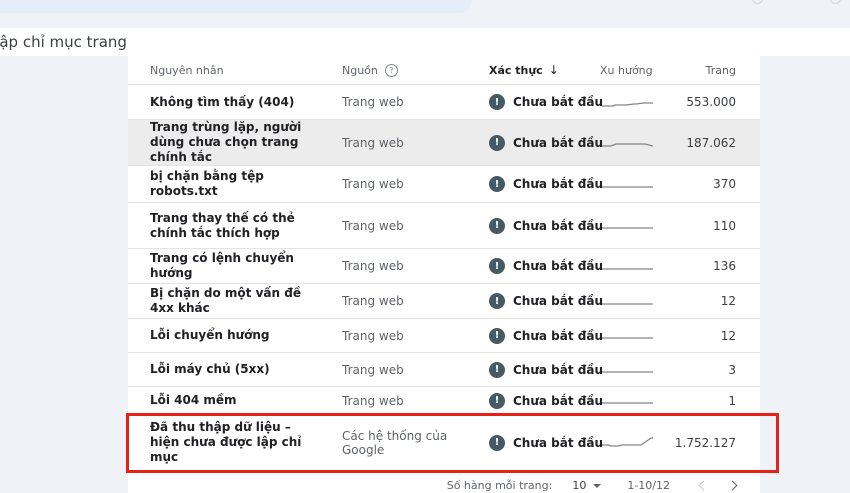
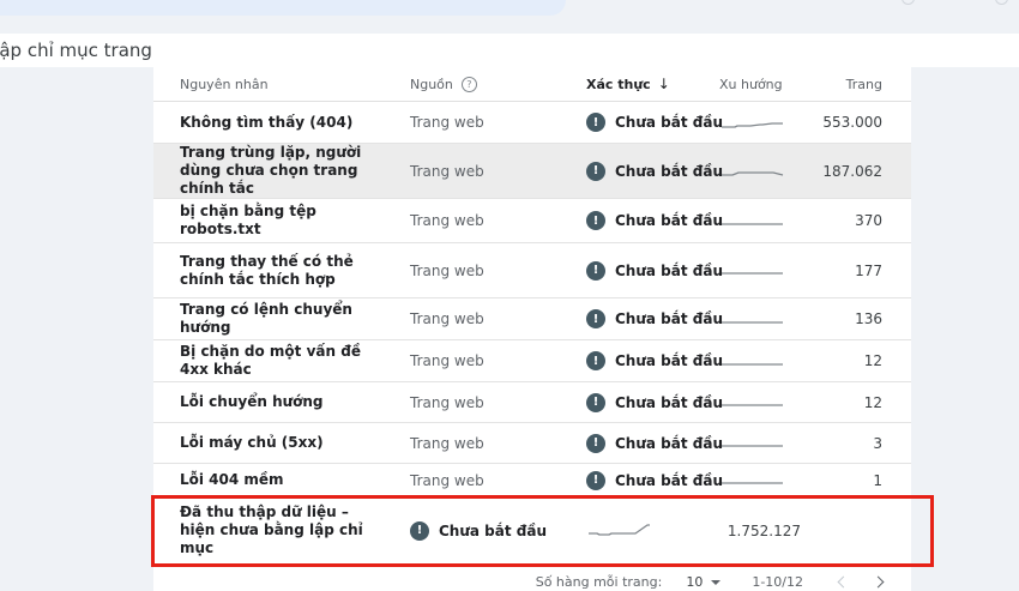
  ập chỉ mục trang
  Nguyên nhân
  Nguồn
  ?
  Xác thực
  ↓
  Xu hướng
  Trang
  Không tìm thấy (404)
  Trang web
  !
  Chưa bắt đầu
  553.000
  Trang trùng lặp, người dùng chưa chọn trang chính tắc
  Trang web
  !
  Chưa bắt đầu
  187.062
  bị chặn bằng tệp robots.txt
  Trang web
  !
  Chưa bắt đầu
  370
  Trang thay thế có thẻ chính tắc thích hợp
  Trang web
  !
  Chưa bắt đầu
- 110
+ 177
  Trang có lệnh chuyển hướng
  Trang web
  !
  Chưa bắt đầu
  136
  Bị chặn do một vấn đề 4xx khác
  Trang web
  !
  Chưa bắt đầu
  12
  Lỗi chuyển hướng
  Trang web
  !
  Chưa bắt đầu
  12
  Lỗi máy chủ (5xx)
  Trang web
  !
  Chưa bắt đầu
  3
  Lỗi 404 mềm
  Trang web
  !
  Chưa bắt đầu
  1
- Đã thu thập dữ liệu – hiện chưa được lập chỉ mục
+ Đã thu thập dữ liệu – hiện chưa bằng lập chỉ mục
- Các hệ thống của Google
  !
  Chưa bắt đầu
  1.752.127
  Số hàng mỗi trang:
  10
  1-10/12
